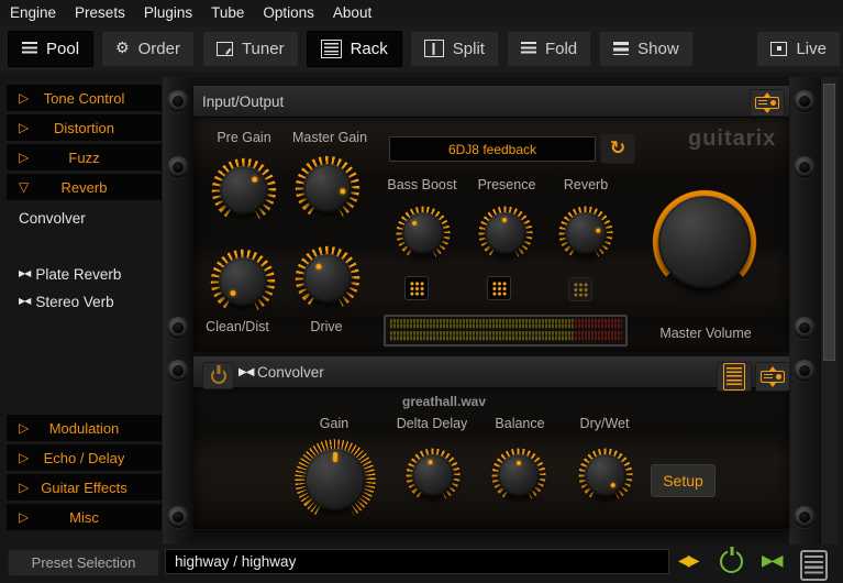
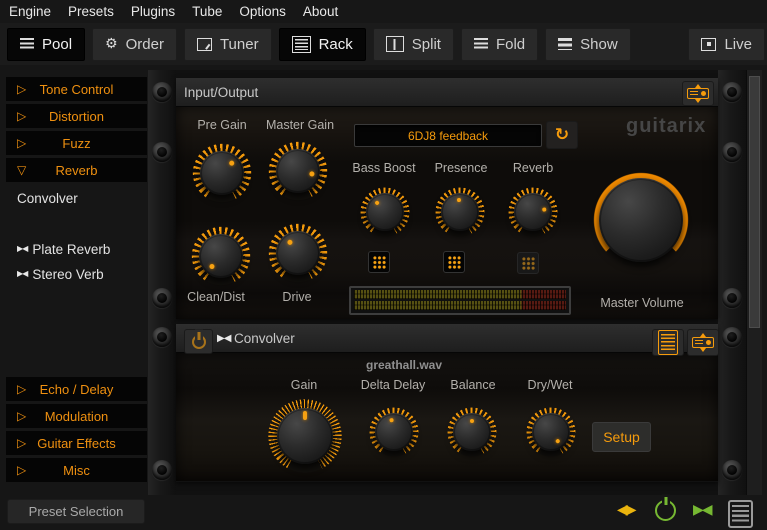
  Engine
  Presets
  Plugins
  Tube
  Options
  About
  Pool
  ⚙
  Order
  Tuner
  Rack
  Split
  Fold
  Show
  Live
  ▷
  Tone Control
  ▷
  Distortion
  ▷
  Fuzz
  ▽
  Reverb
  Convolver
  ▶◀
  Plate Reverb
  ▶◀
  Stereo Verb
  ▷
- Modulation
+ Echo / Delay
  ▷
- Echo / Delay
+ Modulation
  ▷
  Guitar Effects
  ▷
  Misc
  Input/Output
  Pre Gain
  Master Gain
  6DJ8 feedback
  ↻
  guitarix
  Bass Boost
  Presence
  Reverb
  Clean/Dist
  Drive
  Master Volume
  ▶◀
  Convolver
  greathall.wav
  Gain
  Delta Delay
  Balance
  Dry/Wet
  Setup
  Preset Selection
- highway / highway
  ◀▶
  ▶◀
